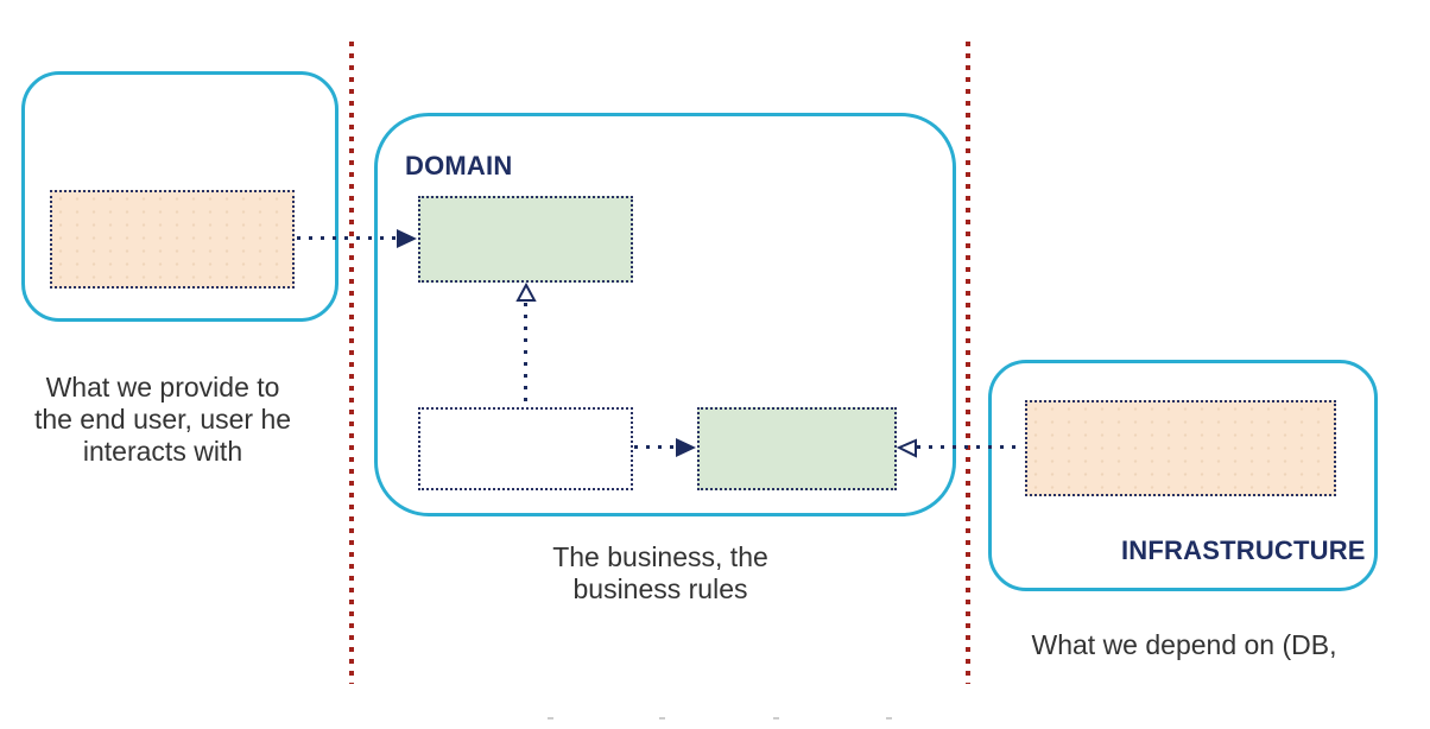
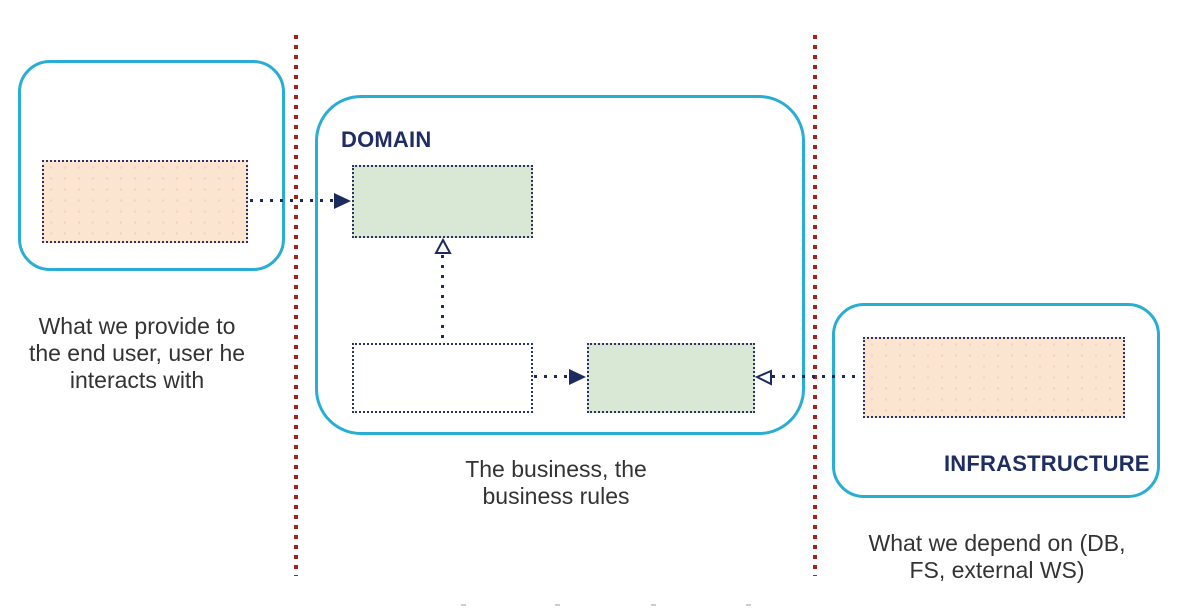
  What we provide to
  the end user, user he
  interacts with
  DOMAIN
  The business, the
  business rules
  INFRASTRUCTURE
  What we depend on (DB,
+ FS, external WS)
